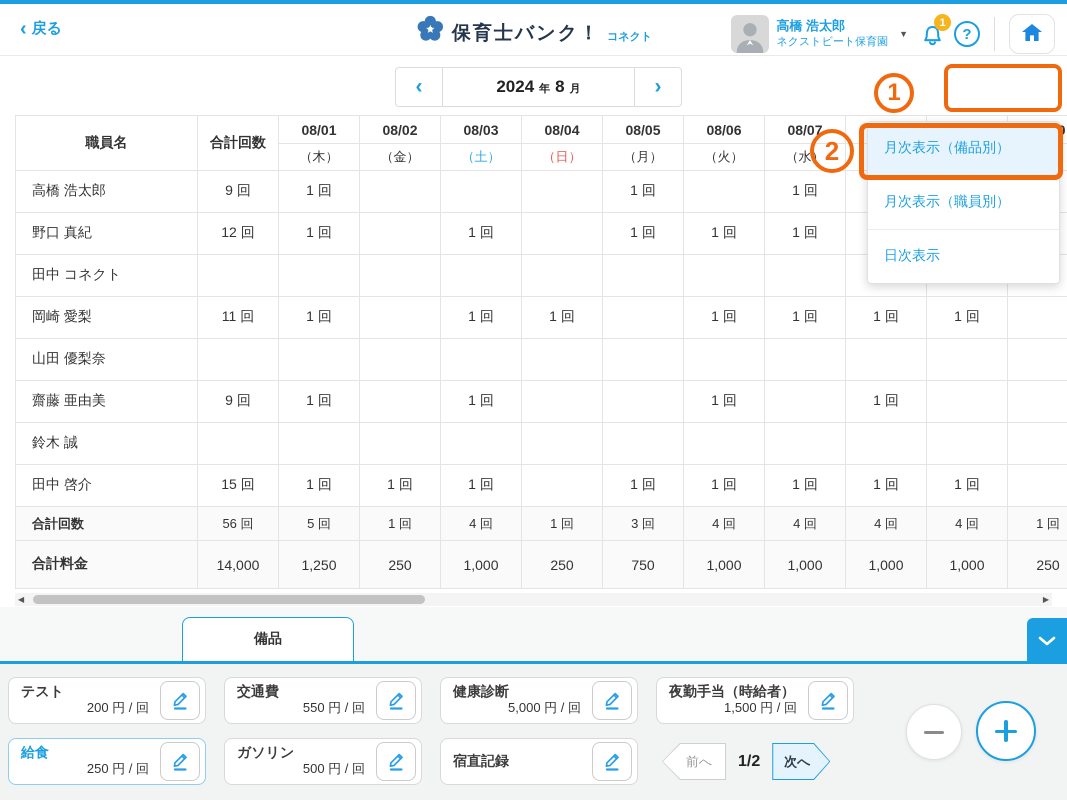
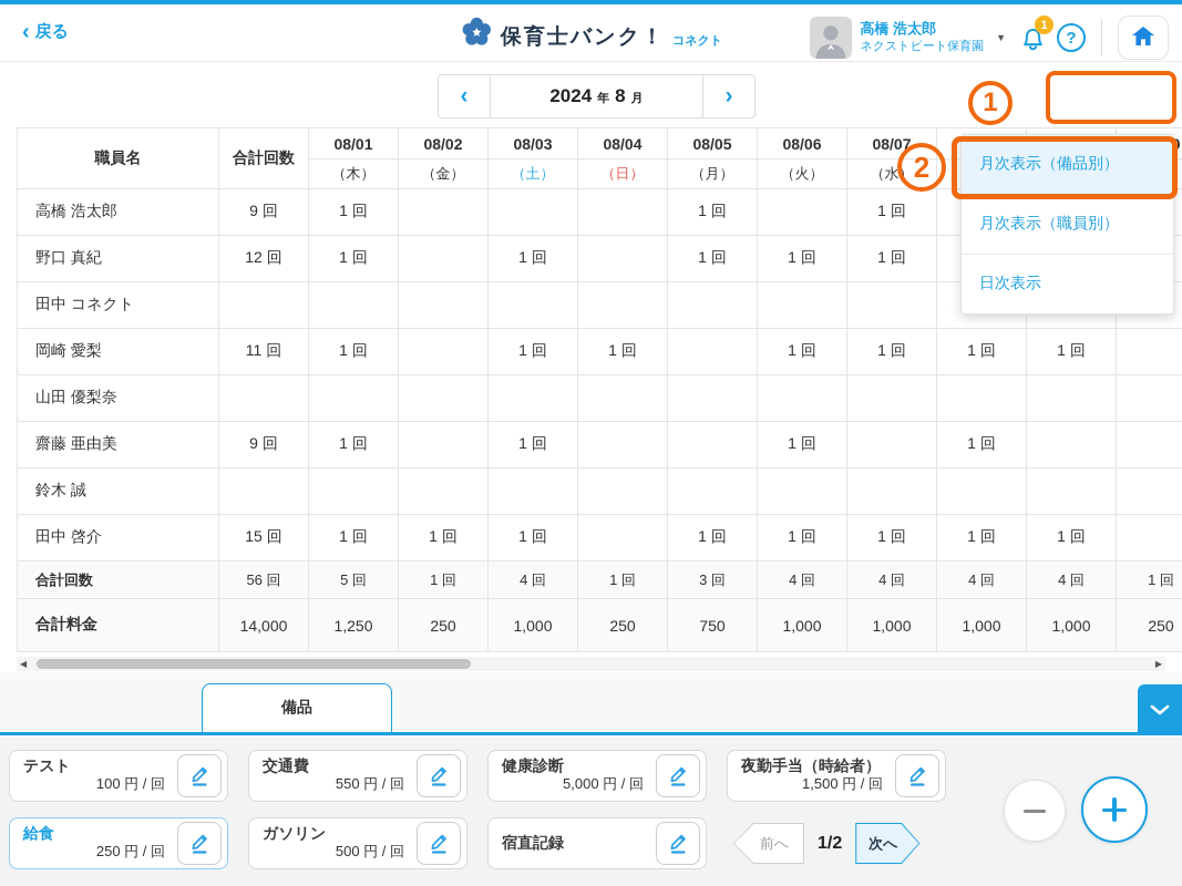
  ‹
  戻る
  保育士バンク！
  コネクト
  高橋 浩太郎
  ネクストビート保育園
  ▼
  1
  ?
  ‹
  2024
  年
  8
  月
  ›
  1
  職員名	合計回数	08/01	08/02	08/03	08/04	08/05	08/06	08/07			0
  （木）	（金）	（土）	（日）	（月）	（火）	（水）			）
  高橋 浩太郎	9 回	1 回				1 回		1 回
  野口 真紀	12 回	1 回		1 回		1 回	1 回	1 回
  田中 コネクト
  岡崎 愛梨	11 回	1 回		1 回	1 回		1 回	1 回	1 回	1 回
  山田 優梨奈
  齋藤 亜由美	9 回	1 回		1 回			1 回		1 回
  鈴木 誠
  田中 啓介	15 回	1 回	1 回	1 回		1 回	1 回	1 回	1 回	1 回
  合計回数	56 回	5 回	1 回	4 回	1 回	3 回	4 回	4 回	4 回	4 回	1 回
  合計料金	14,000	1,250	250	1,000	250	750	1,000	1,000	1,000	1,000	250
  ◀
  ▶
  月次表示（備品別）
  月次表示（職員別）
  日次表示
  2
  備品
  テスト
- 200 円 / 回
+ 100 円 / 回
  交通費
  550 円 / 回
  健康診断
  5,000 円 / 回
  夜勤手当（時給者）
  1,500 円 / 回
  給食
  250 円 / 回
  ガソリン
  500 円 / 回
  宿直記録
  前へ
  1/2
  次へ
